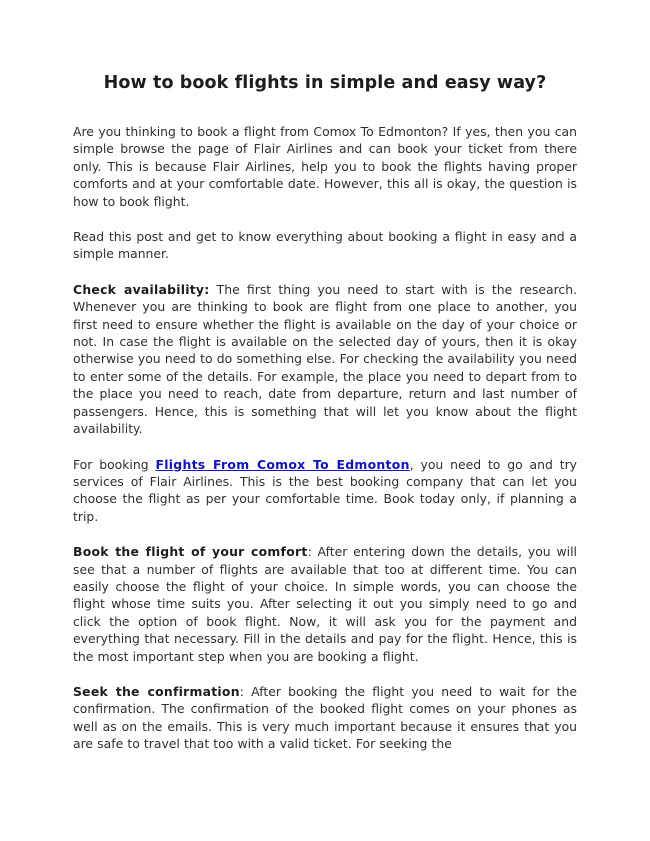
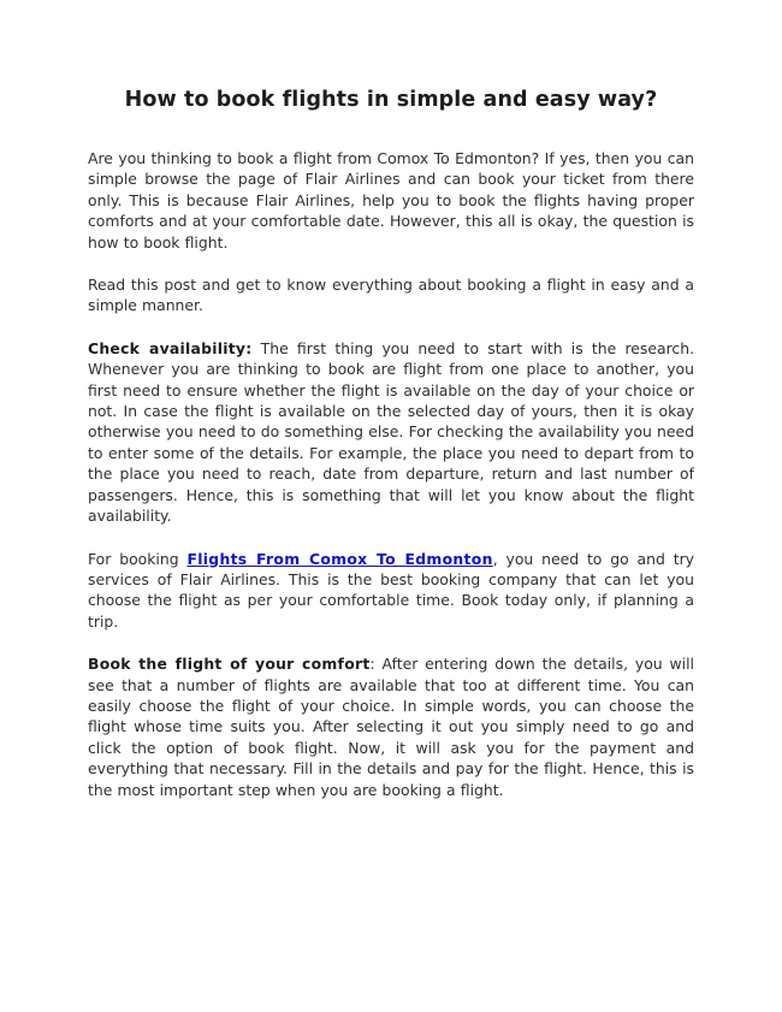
  How to book flights in simple and easy way?
  Are you thinking to book a flight from Comox To Edmonton? If yes, then you can simple browse the page of Flair Airlines and can book your ticket from there only. This is because Flair Airlines, help you to book the flights having proper comforts and at your comfortable date. However, this all is okay, the question is how to book flight.
  Read this post and get to know everything about booking a flight in easy and a simple manner.
  Check availability: The first thing you need to start with is the research. Whenever you are thinking to book are flight from one place to another, you first need to ensure whether the flight is available on the day of your choice or not. In case the flight is available on the selected day of yours, then it is okay otherwise you need to do something else. For checking the availability you need to enter some of the details. For example, the place you need to depart from to the place you need to reach, date from departure, return and last number of passengers. Hence, this is something that will let you know about the flight availability.
  For booking Flights From Comox To Edmonton, you need to go and try services of Flair Airlines. This is the best booking company that can let you choose the flight as per your comfortable time. Book today only, if planning a trip.
  Book the flight of your comfort: After entering down the details, you will see that a number of flights are available that too at different time. You can easily choose the flight of your choice. In simple words, you can choose the flight whose time suits you. After selecting it out you simply need to go and click the option of book flight. Now, it will ask you for the payment and everything that necessary. Fill in the details and pay for the flight. Hence, this is the most important step when you are booking a flight.
- Seek the confirmation: After booking the flight you need to wait for the confirmation. The confirmation of the booked flight comes on your phones as well as on the emails. This is very much important because it ensures that you are safe to travel that too with a valid ticket. For seeking the
